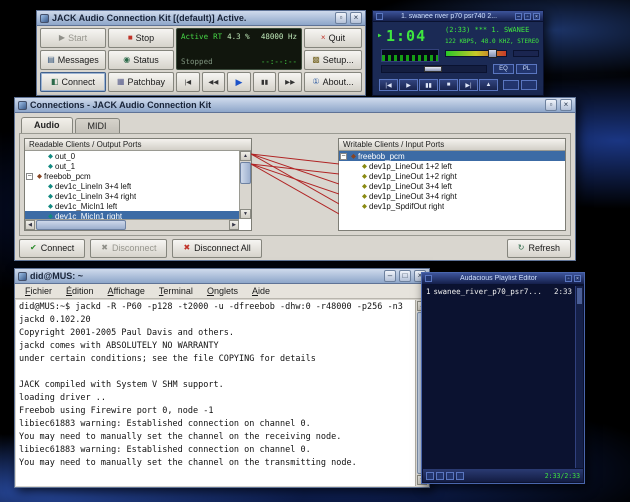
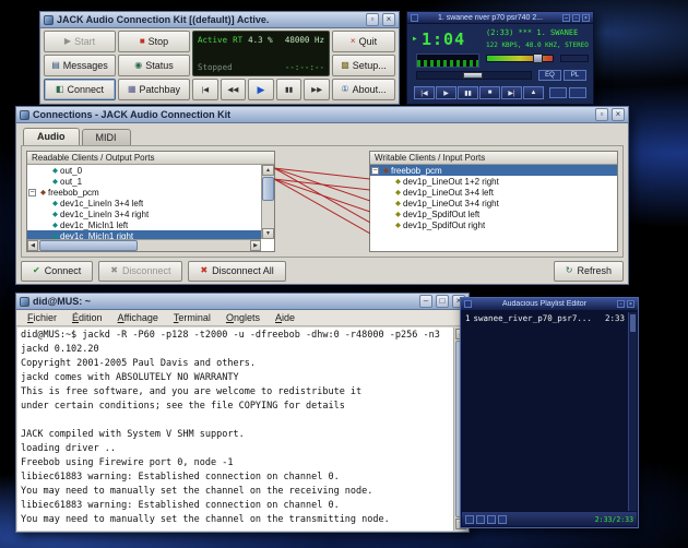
  JACK Audio Connection Kit [(default)] Active.
  ▫
  ×
  ▶
  Start
  ■
  Stop
  Active
  RT
  4.3 %
  48000 Hz
  Stopped
  --:--:--
  ×
  Quit
  ▤
  Messages
  ◉
  Status
  ▩
  Setup...
  ◧
  Connect
  ▦
  Patchbay
  ▶
  ①
  About...
  1:04
  (2:33) *** 1. SWANEE
  Connections - JACK Audio Connection Kit
  ▫
  ×
  Audio
  MIDI
  Readable Clients / Output Ports
  out_0
  out_1
  freebob_pcm
  dev1c_LineIn 3+4 left
  dev1c_LineIn 3+4 right
  dev1c_MicIn1 left
  dev1c_MicIn1 right
  Writable Clients / Input Ports
  freebob_pcm
- dev1p_LineOut 1+2 left
  dev1p_LineOut 1+2 right
  dev1p_LineOut 3+4 left
  dev1p_LineOut 3+4 right
+ dev1p_SpdifOut left
  dev1p_SpdifOut right
  ✔
  Connect
  ✖
  Disconnect
  ✖
  Disconnect All
  ↻
  Refresh
  did@MUS: ~
  –
  □
  ×
  Fichier
  Édition
  Affichage
  Terminal
  Onglets
  Aide
  did@MUS:~$ jackd -R -P60 -p128 -t2000 -u -dfreebob -dhw:0 -r48000 -p256 -n3
  jackd 0.102.20
  Copyright 2001-2005 Paul Davis and others.
  jackd comes with ABSOLUTELY NO WARRANTY
+ This is free software, and you are welcome to redistribute it
  under certain conditions; see the file COPYING for details
  JACK compiled with System V SHM support.
  loading driver ..
  Freebob using Firewire port 0, node -1
  libiec61883 warning: Established connection on channel 0.
  You may need to manually set the channel on the receiving node.
  libiec61883 warning: Established connection on channel 0.
  You may need to manually set the channel on the transmitting node.
  1
  swanee_river_p70_psr7...
  2:33
  2:33/2:33
